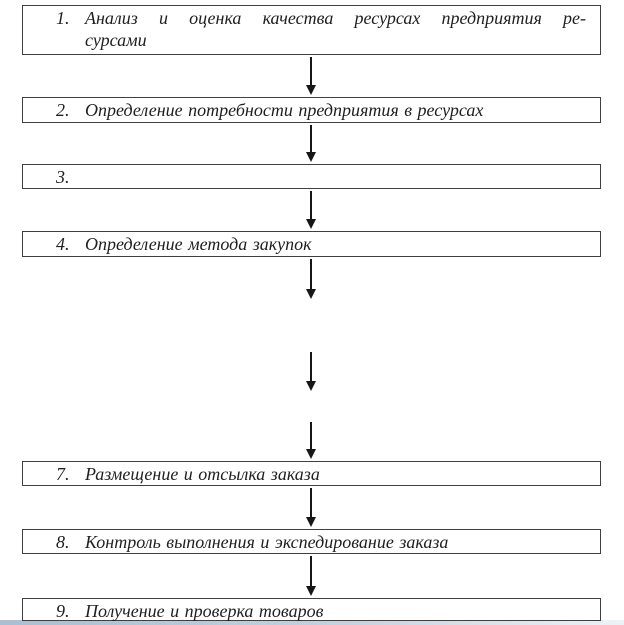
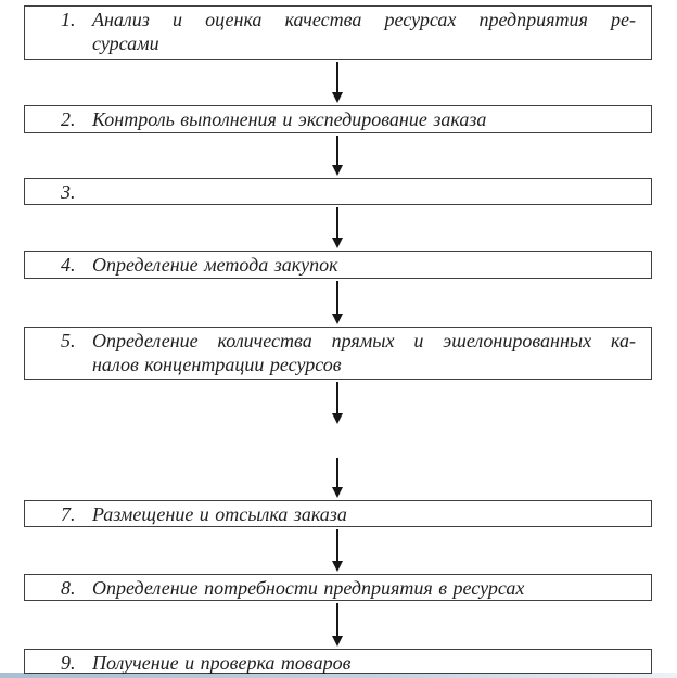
  1.
  Анализ и оценка качества ресурсах предприятия ре-
  сурсами
  2.
- Определение потребности предприятия в ресурсах
+ Контроль выполнения и экспедирование заказа
  3.
  4.
  Определение метода закупок
+ 5.
+ Определение количества прямых и эшелонированных ка-
+ налов концентрации ресурсов
  7.
  Размещение и отсылка заказа
  8.
- Контроль выполнения и экспедирование заказа
+ Определение потребности предприятия в ресурсах
  9.
  Получение и проверка товаров
